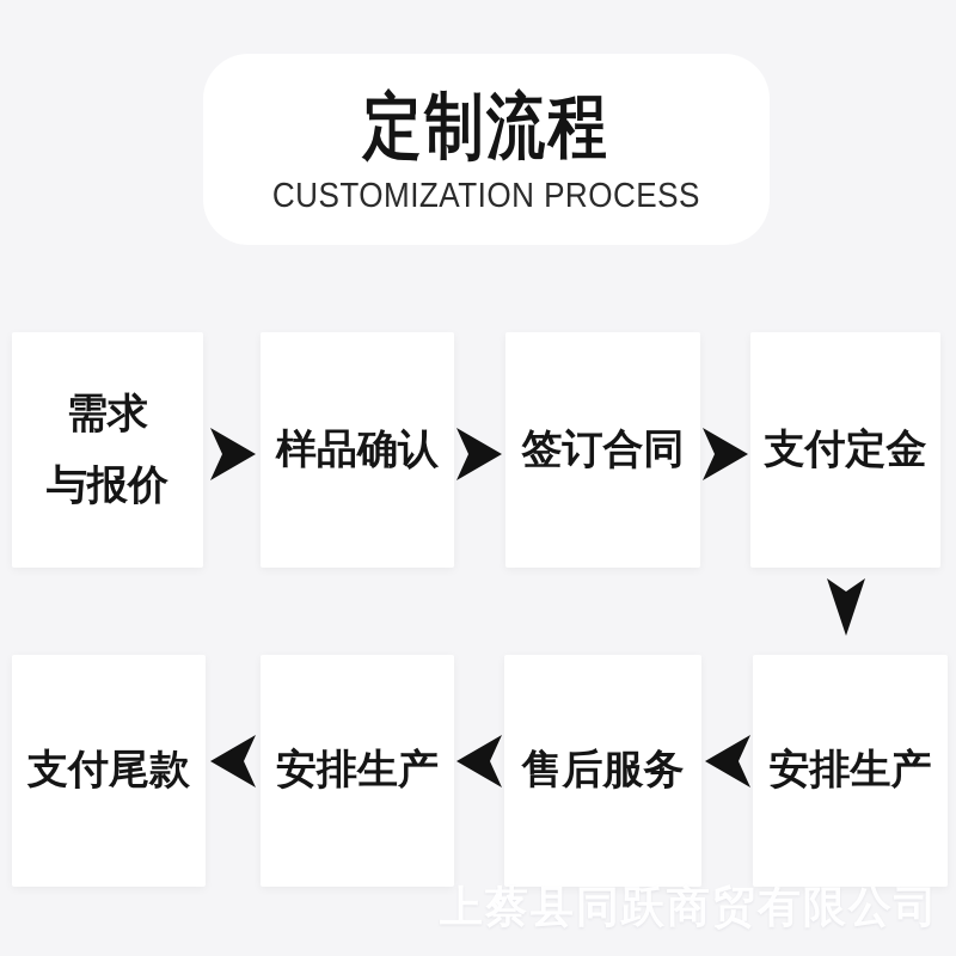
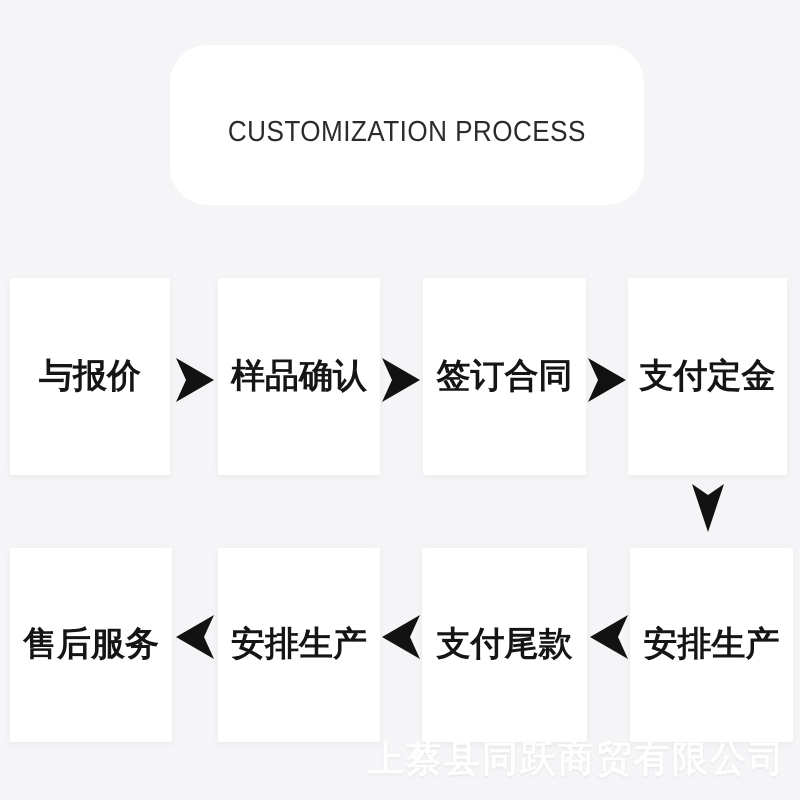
- 定制流程
  CUSTOMIZATION PROCESS
- 需求
  与报价
  样品确认
  签订合同
  支付定金
- 支付尾款
+ 售后服务
  安排生产
- 售后服务
+ 支付尾款
  安排生产
  上蔡县同跃商贸有限公司
